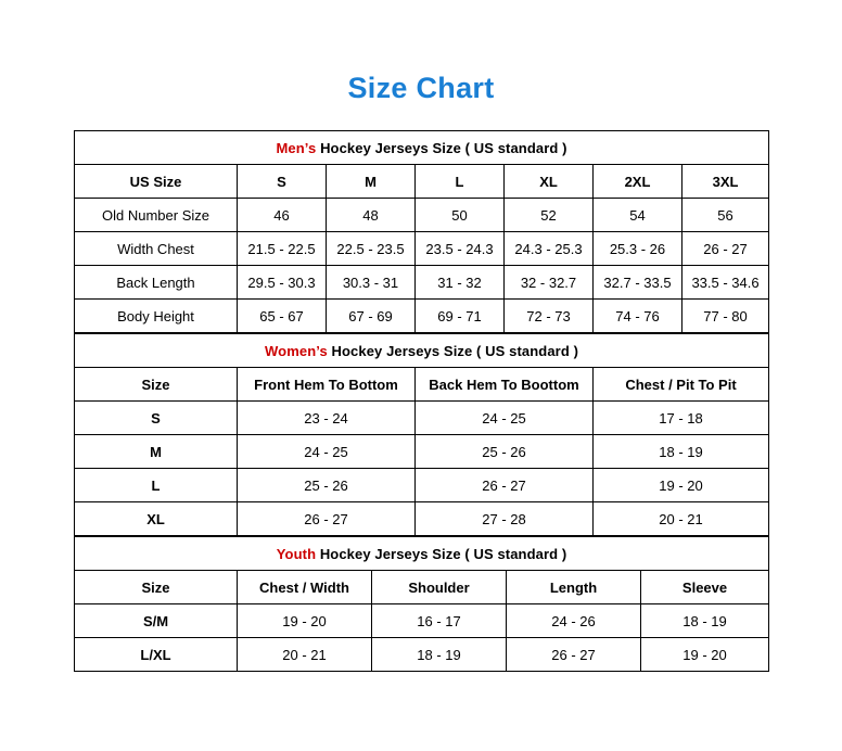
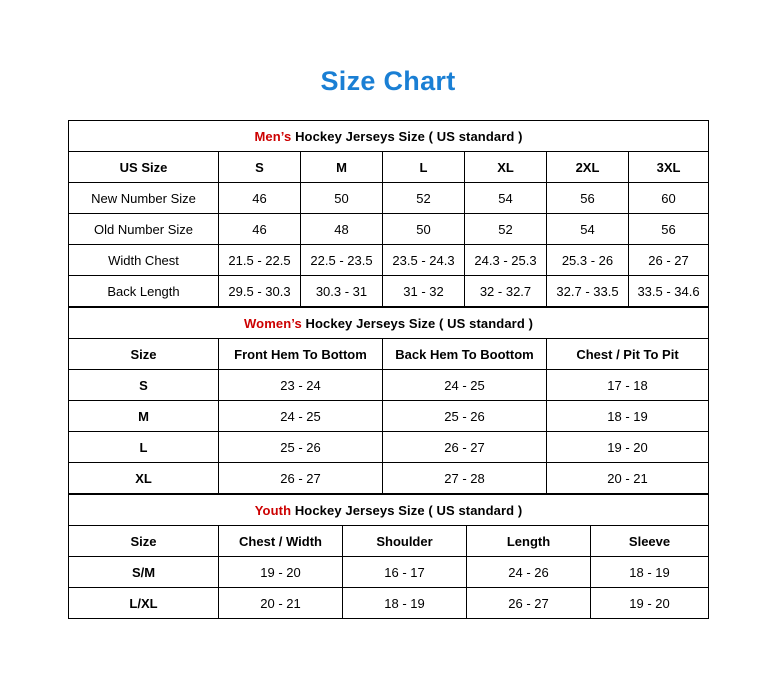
  Size Chart
  Men’s Hockey Jerseys Size ( US standard )
  US Size	S	M	L	XL	2XL	3XL
+ New Number Size	46	50	52	54	56	60
  Old Number Size	46	48	50	52	54	56
  Width Chest	21.5 - 22.5	22.5 - 23.5	23.5 - 24.3	24.3 - 25.3	25.3 - 26	26 - 27
  Back Length	29.5 - 30.3	30.3 - 31	31 - 32	32 - 32.7	32.7 - 33.5	33.5 - 34.6
- Body Height	65 - 67	67 - 69	69 - 71	72 - 73	74 - 76	77 - 80
  Women’s Hockey Jerseys Size ( US standard )
  Size	Front Hem To Bottom	Back Hem To Boottom	Chest / Pit To Pit
  S	23 - 24	24 - 25	17 - 18
  M	24 - 25	25 - 26	18 - 19
  L	25 - 26	26 - 27	19 - 20
  XL	26 - 27	27 - 28	20 - 21
  Youth Hockey Jerseys Size ( US standard )
  Size	Chest / Width	Shoulder	Length	Sleeve
  S/M	19 - 20	16 - 17	24 - 26	18 - 19
  L/XL	20 - 21	18 - 19	26 - 27	19 - 20
